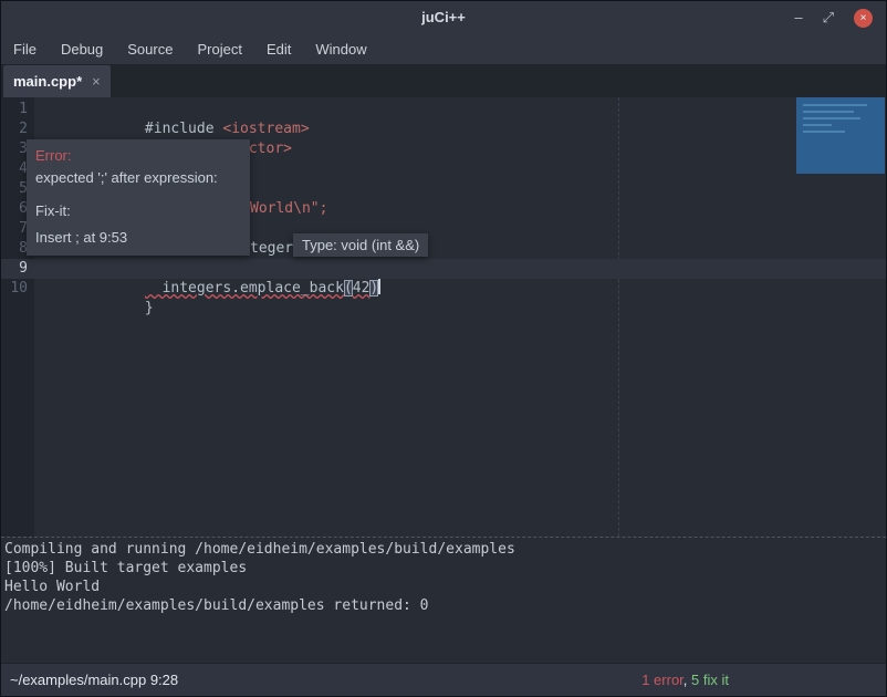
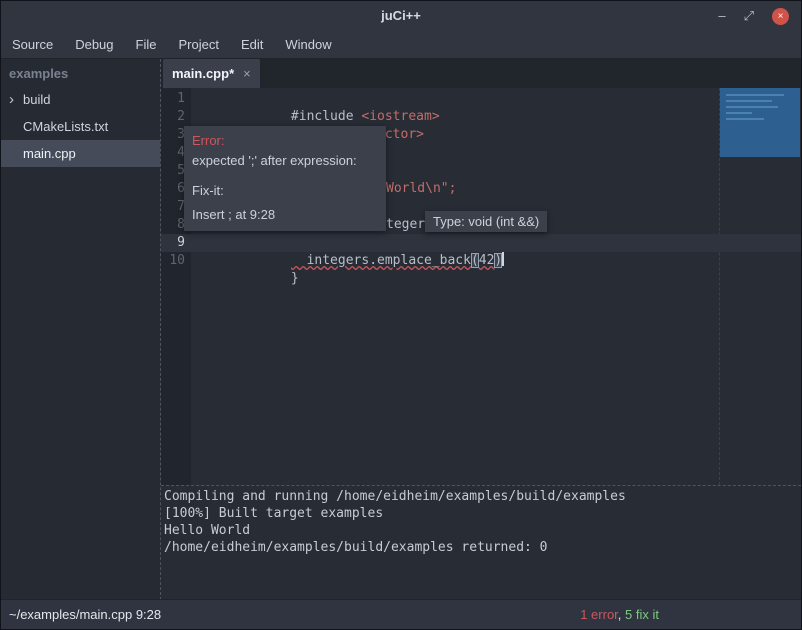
  juCi++
  –
  ⤢
  ×
- File
+ Source
  Debug
- Source
+ File
  Project
  Edit
  Window
+ examples
+ ›
+ build
+ CMakeLists.txt
+ main.cpp
  main.cpp*
  ×
  1
  #include <iostream>
  2
  3
  4
  5
  World\n";
  6
  7
  teger
  8
  9
  integers.emplace_back(42)
  10
  }
  Error:
  expected ';' after expression:
  Fix-it:
- Insert ; at 9:53
+ Insert ; at 9:28
  Type: void (int &&)
  Compiling and running /home/eidheim/examples/build/examples
  [100%] Built target examples
  Hello World
  /home/eidheim/examples/build/examples returned: 0
  ~/examples/main.cpp 9:28
  1 error, 5 fix it
